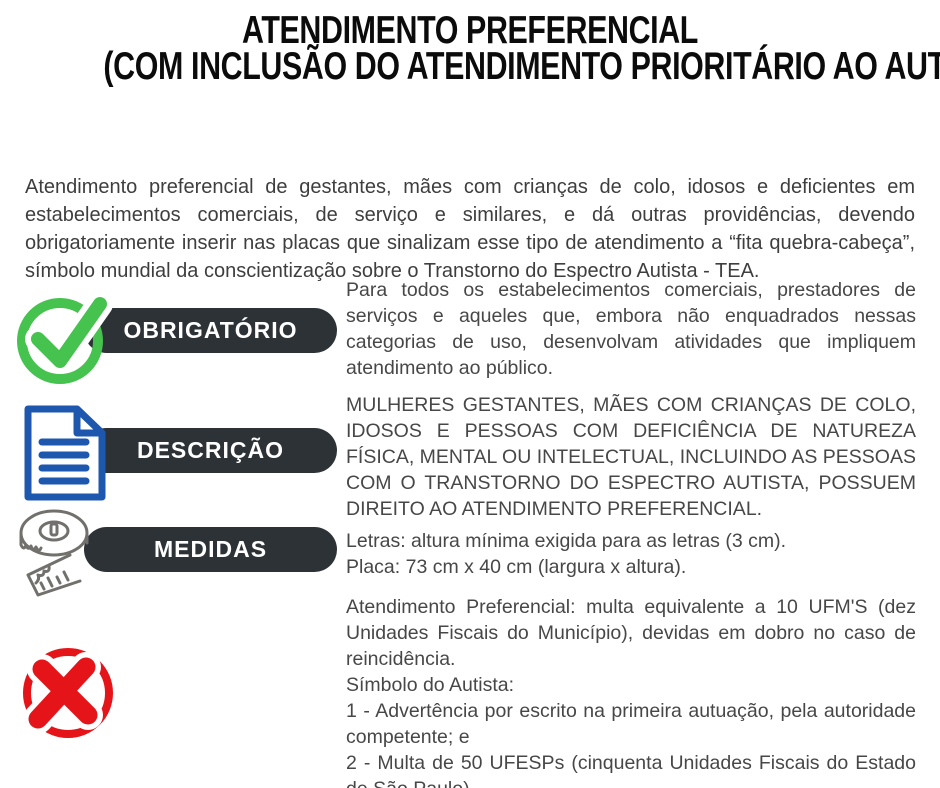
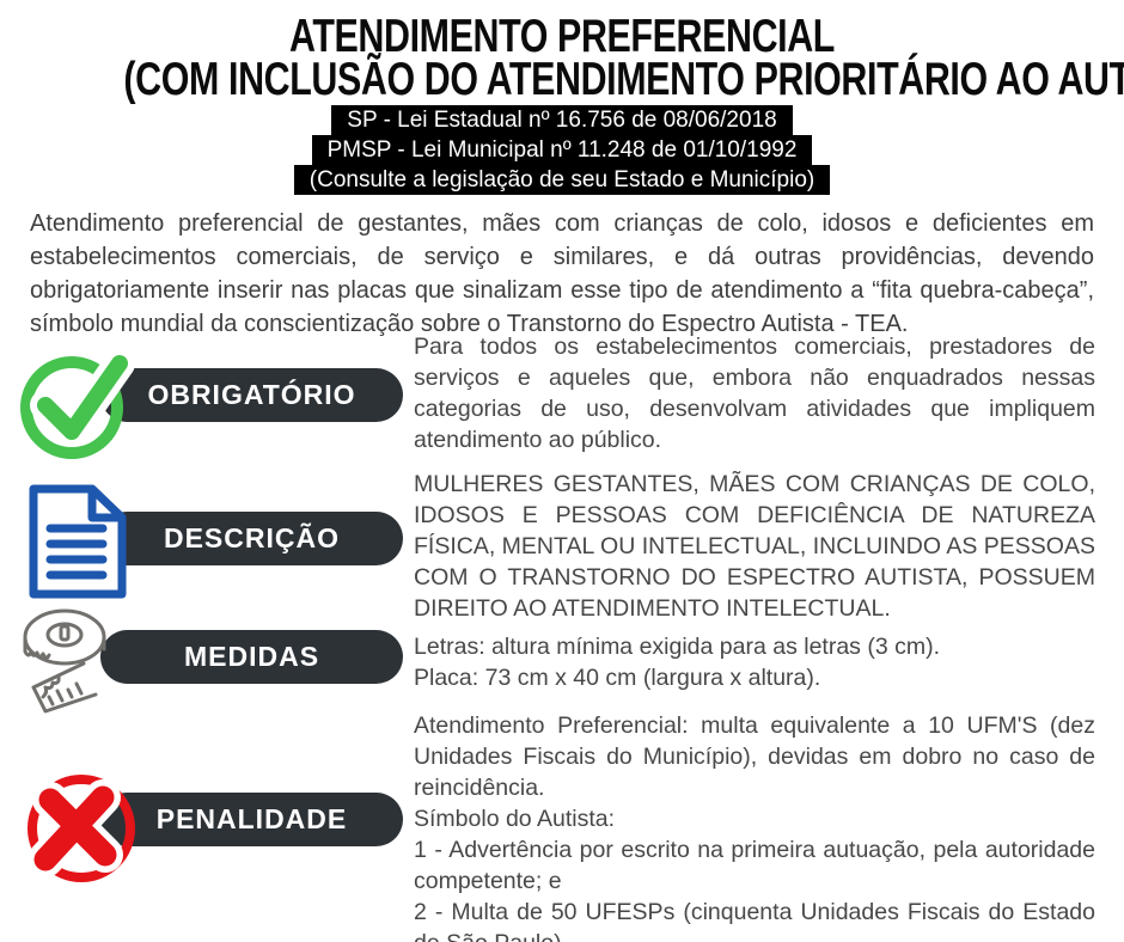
  ATENDIMENTO PREFERENCIAL
  (COM INCLUSÃO DO ATENDIMENTO PRIORITÁRIO AO AUT
+ SP - Lei Estadual nº 16.756 de 08/06/2018
+ PMSP - Lei Municipal nº 11.248 de 01/10/1992
+ (Consulte a legislação de seu Estado e Município)
  Atendimento preferencial de gestantes, mães com crianças de colo, idosos e deficientes em estabelecimentos comerciais, de serviço e similares, e dá outras providências, devendo obrigatoriamente inserir nas placas que sinalizam esse tipo de atendimento a “fita quebra-cabeça”, símbolo mundial da conscientização sobre o Transtorno do Espectro Autista - TEA.
  OBRIGATÓRIO
  Para todos os estabelecimentos comerciais, prestadores de serviços e aqueles que, embora não enquadrados nessas categorias de uso, desenvolvam atividades que impliquem atendimento ao público.
  DESCRIÇÃO
- MULHERES GESTANTES, MÃES COM CRIANÇAS DE COLO, IDOSOS E PESSOAS COM DEFICIÊNCIA DE NATUREZA FÍSICA, MENTAL OU INTELECTUAL, INCLUINDO AS PESSOAS COM O TRANSTORNO DO ESPECTRO AUTISTA, POSSUEM DIREITO AO ATENDIMENTO PREFERENCIAL.
+ MULHERES GESTANTES, MÃES COM CRIANÇAS DE COLO, IDOSOS E PESSOAS COM DEFICIÊNCIA DE NATUREZA FÍSICA, MENTAL OU INTELECTUAL, INCLUINDO AS PESSOAS COM O TRANSTORNO DO ESPECTRO AUTISTA, POSSUEM DIREITO AO ATENDIMENTO INTELECTUAL.
  MEDIDAS
  Letras: altura mínima exigida para as letras (3 cm).
  Placa: 73 cm x 40 cm (largura x altura).
+ PENALIDADE
  Atendimento Preferencial: multa equivalente a 10 UFM'S (dez Unidades Fiscais do Município), devidas em dobro no caso de reincidência.
  Símbolo do Autista:
  1 - Advertência por escrito na primeira autuação, pela autoridade competente; e
  2 - Multa de 50 UFESPs (cinquenta Unidades Fiscais do Estado
